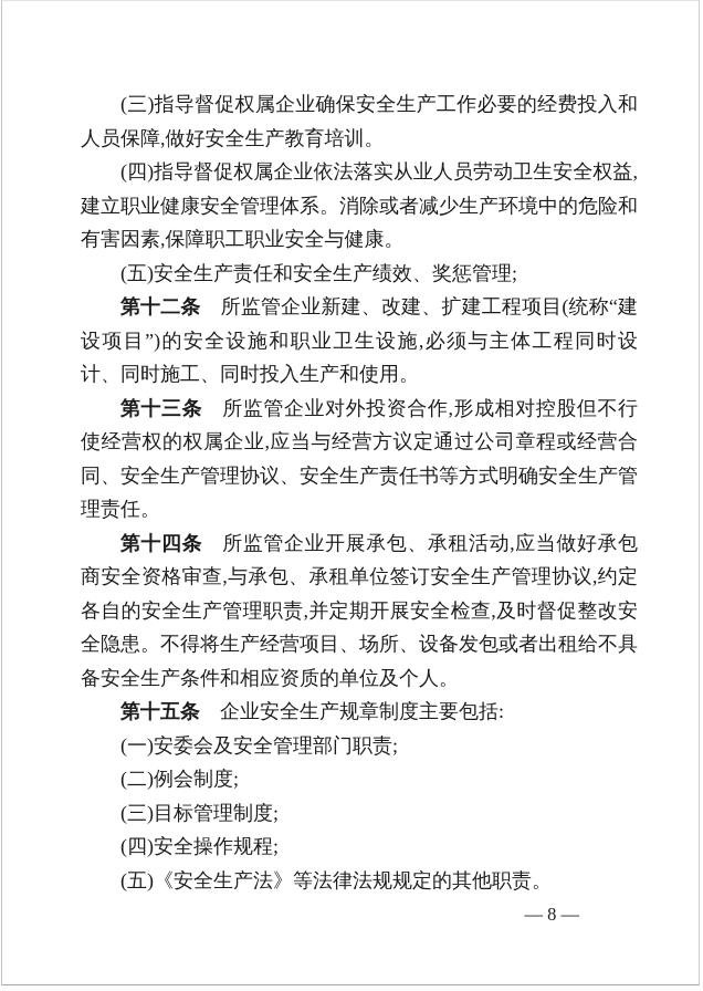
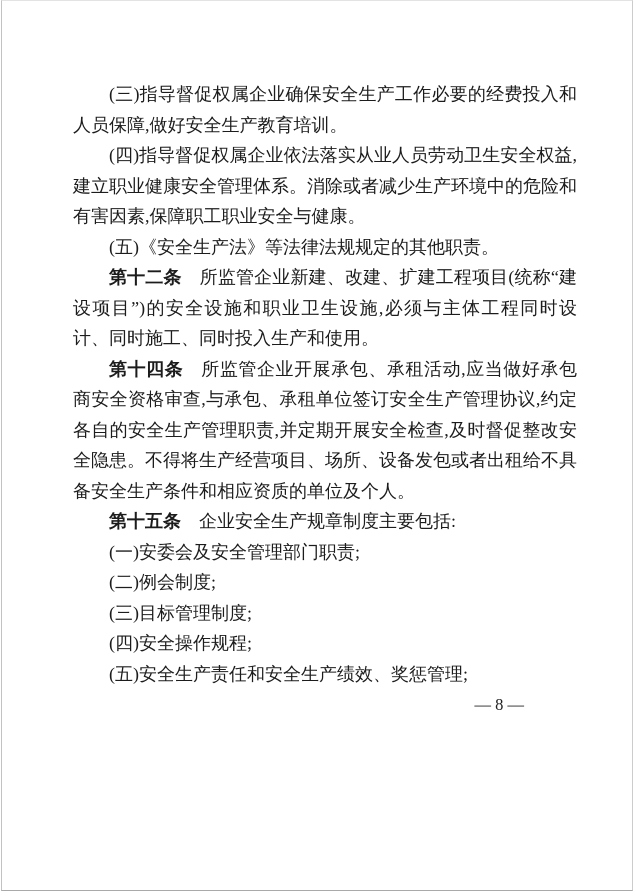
  (三)指导督促权属企业确保安全生产工作必要的经费投入和人员保障,做好安全生产教育培训。
  (四)指导督促权属企业依法落实从业人员劳动卫生安全权益,建立职业健康安全管理体系。消除或者减少生产环境中的危险和有害因素,保障职工职业安全与健康。
- (五)安全生产责任和安全生产绩效、奖惩管理;
+ (五)《安全生产法》等法律法规规定的其他职责。
  第十二条 所监管企业新建、改建、扩建工程项目(统称“建设项目”)的安全设施和职业卫生设施,必须与主体工程同时设计、同时施工、同时投入生产和使用。
- 第十三条 所监管企业对外投资合作,形成相对控股但不行使经营权的权属企业,应当与经营方议定通过公司章程或经营合同、安全生产管理协议、安全生产责任书等方式明确安全生产管理责任。
  第十四条 所监管企业开展承包、承租活动,应当做好承包商安全资格审查,与承包、承租单位签订安全生产管理协议,约定各自的安全生产管理职责,并定期开展安全检查,及时督促整改安全隐患。不得将生产经营项目、场所、设备发包或者出租给不具备安全生产条件和相应资质的单位及个人。
  第十五条 企业安全生产规章制度主要包括:
  (一)安委会及安全管理部门职责;
  (二)例会制度;
  (三)目标管理制度;
  (四)安全操作规程;
- (五)《安全生产法》等法律法规规定的其他职责。
+ (五)安全生产责任和安全生产绩效、奖惩管理;
  — 8 —
